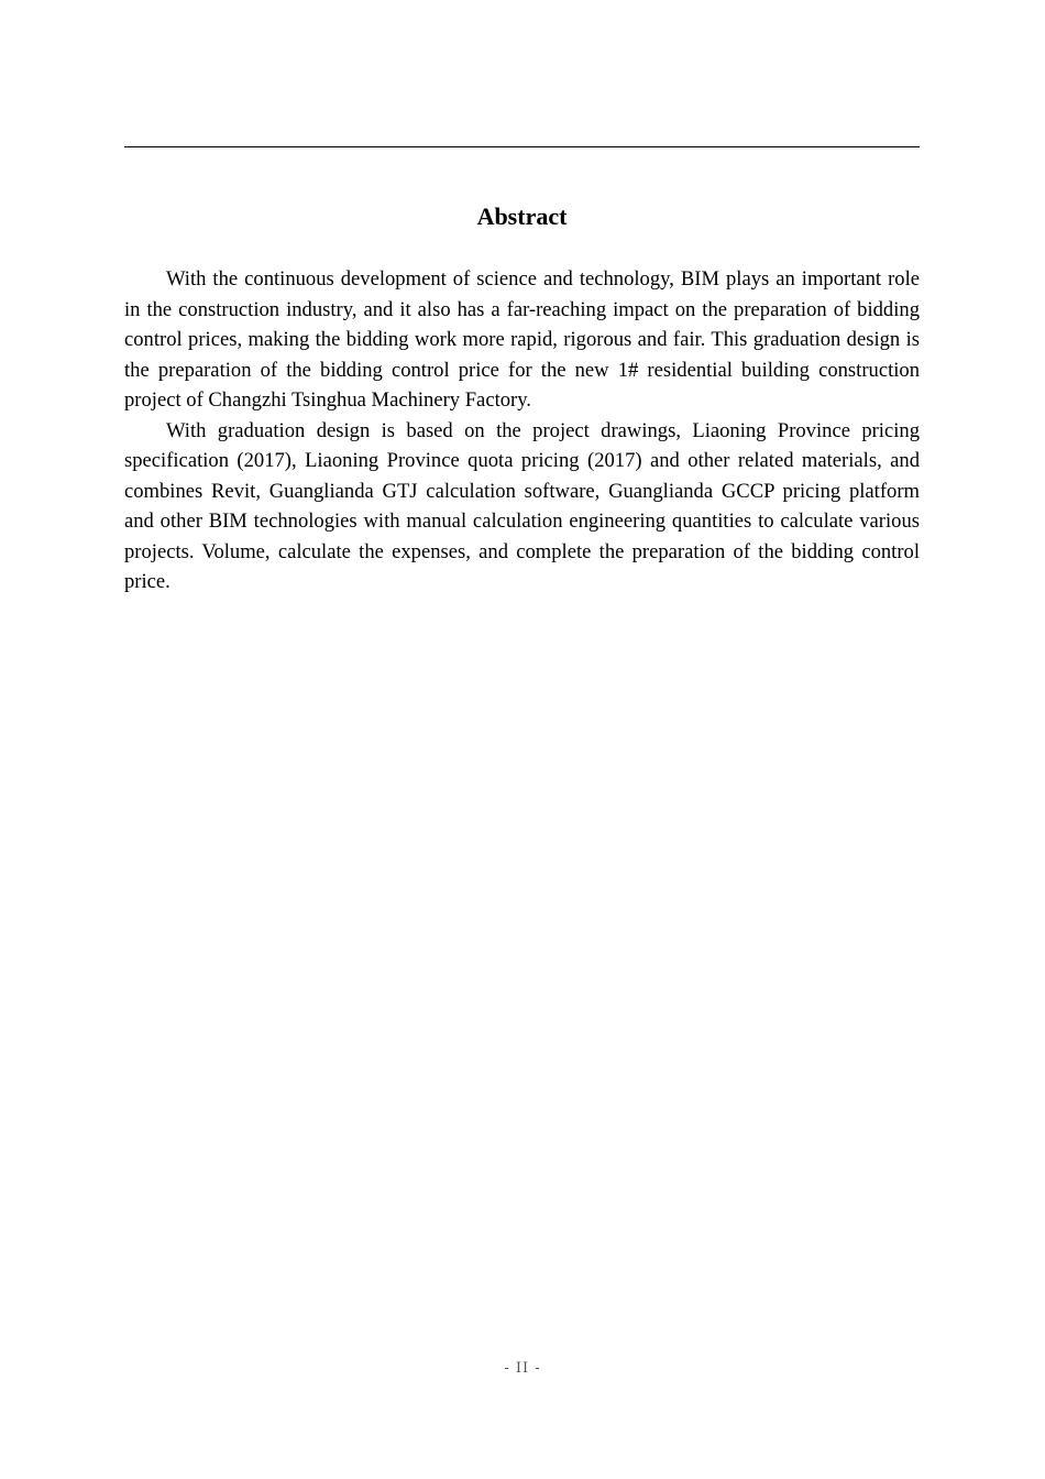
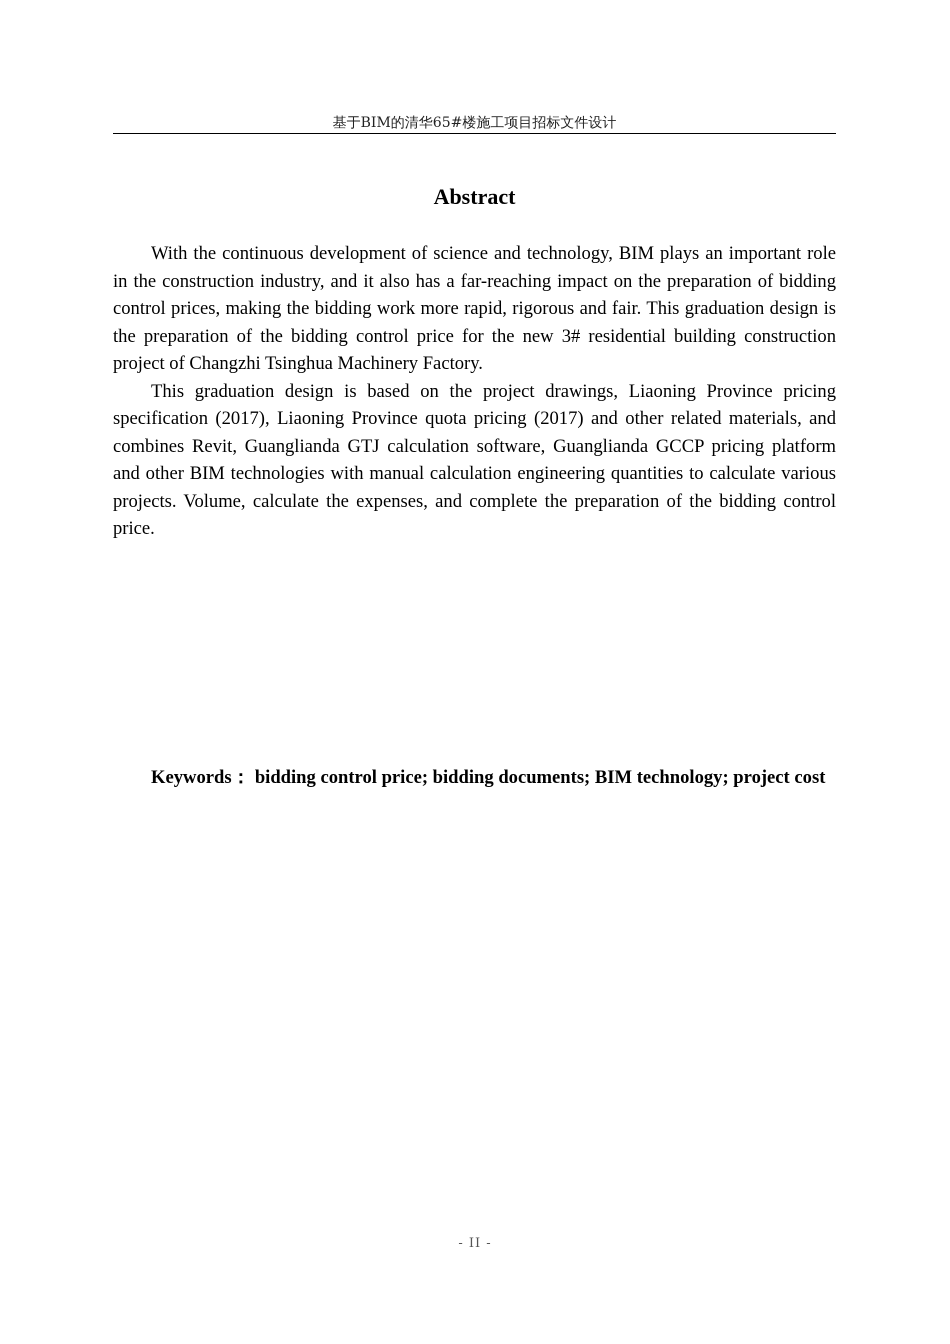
+ 基于BIM的清华65#楼施工项目招标文件设计
  Abstract
- With the continuous development of science and technology, BIM plays an important role in the construction industry, and it also has a far-reaching impact on the preparation of bidding control prices, making the bidding work more rapid, rigorous and fair. This graduation design is the preparation of the bidding control price for the new 1# residential building construction project of Changzhi Tsinghua Machinery Factory.
+ With the continuous development of science and technology, BIM plays an important role in the construction industry, and it also has a far-reaching impact on the preparation of bidding control prices, making the bidding work more rapid, rigorous and fair. This graduation design is the preparation of the bidding control price for the new 3# residential building construction project of Changzhi Tsinghua Machinery Factory.
- With graduation design is based on the project drawings, Liaoning Province pricing specification (2017), Liaoning Province quota pricing (2017) and other related materials, and combines Revit, Guanglianda GTJ calculation software, Guanglianda GCCP pricing platform and other BIM technologies with manual calculation engineering quantities to calculate various projects. Volume, calculate the expenses, and complete the preparation of the bidding control price.
+ This graduation design is based on the project drawings, Liaoning Province pricing specification (2017), Liaoning Province quota pricing (2017) and other related materials, and combines Revit, Guanglianda GTJ calculation software, Guanglianda GCCP pricing platform and other BIM technologies with manual calculation engineering quantities to calculate various projects. Volume, calculate the expenses, and complete the preparation of the bidding control price.
+ Keywords： bidding control price; bidding documents; BIM technology; project cost
  - II -
